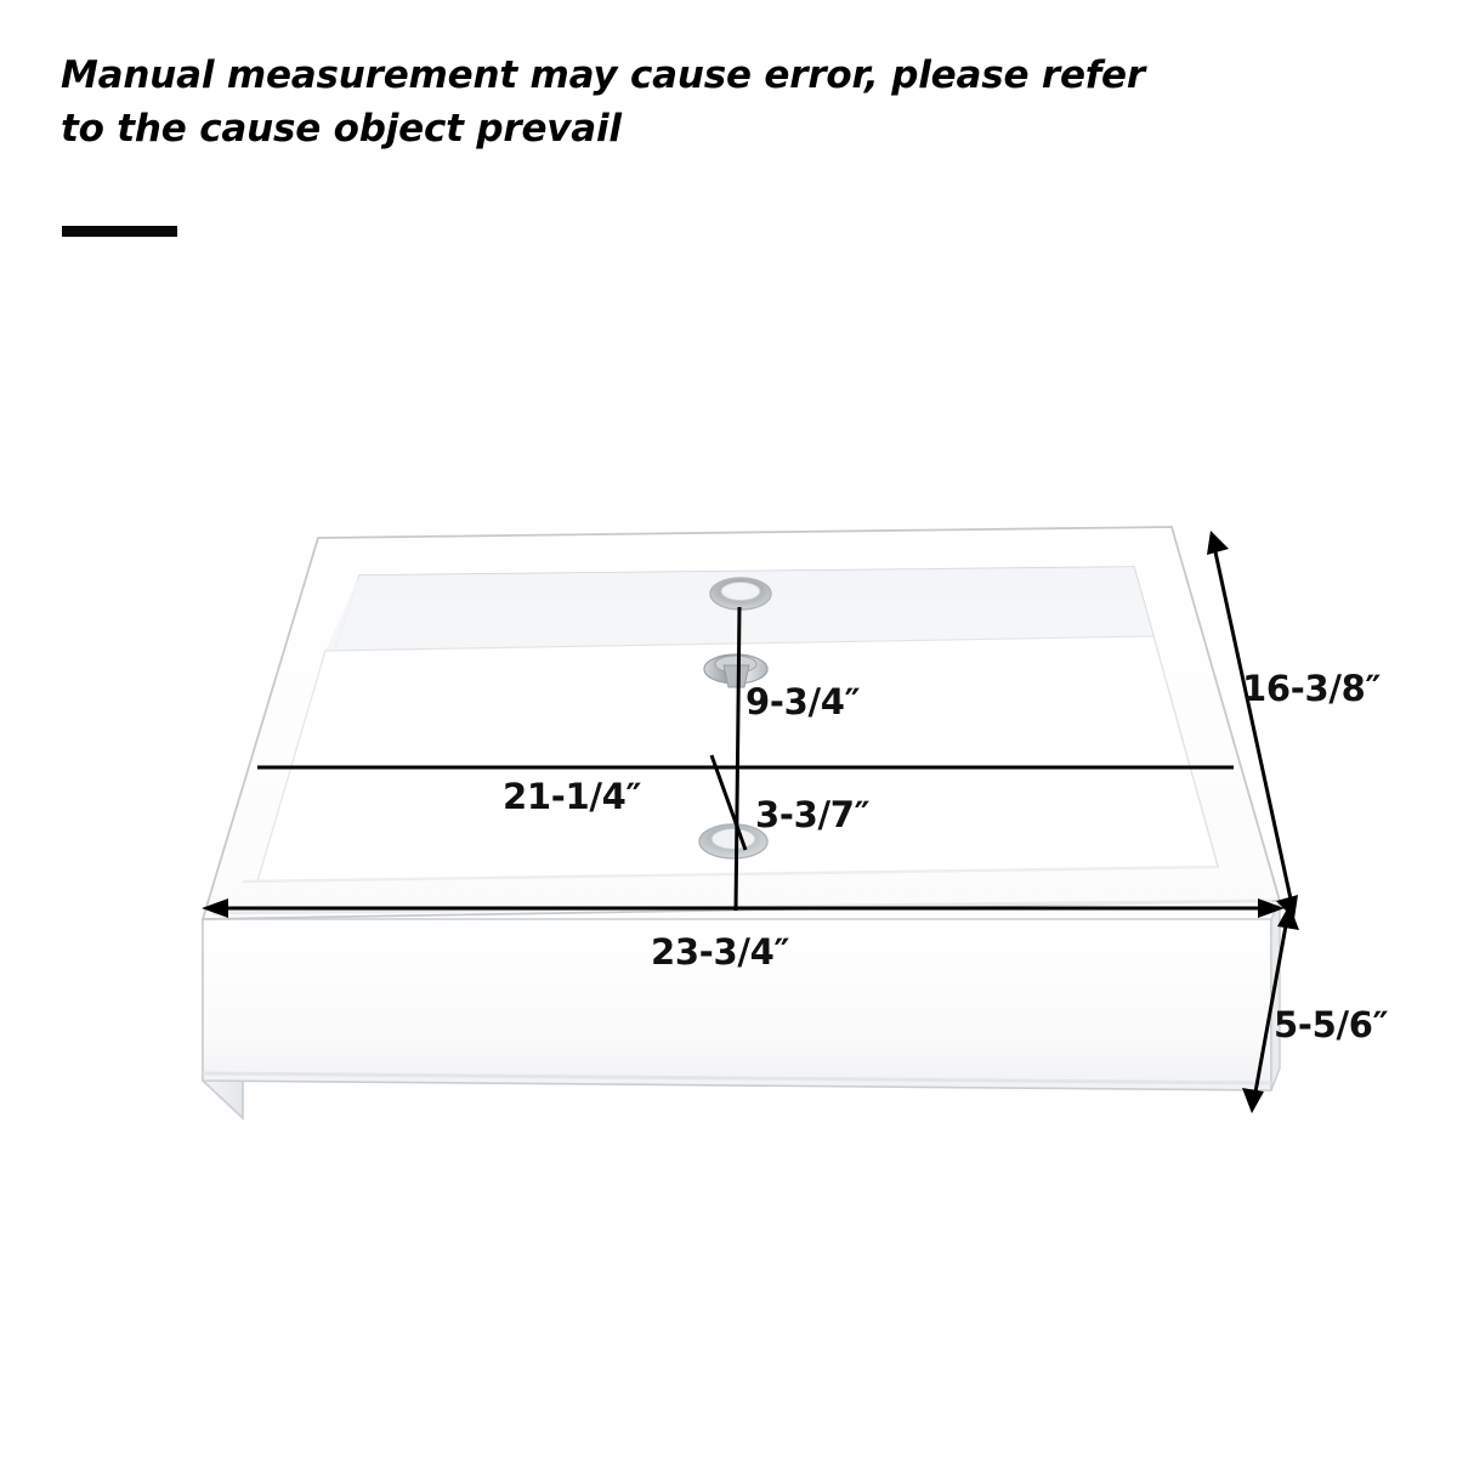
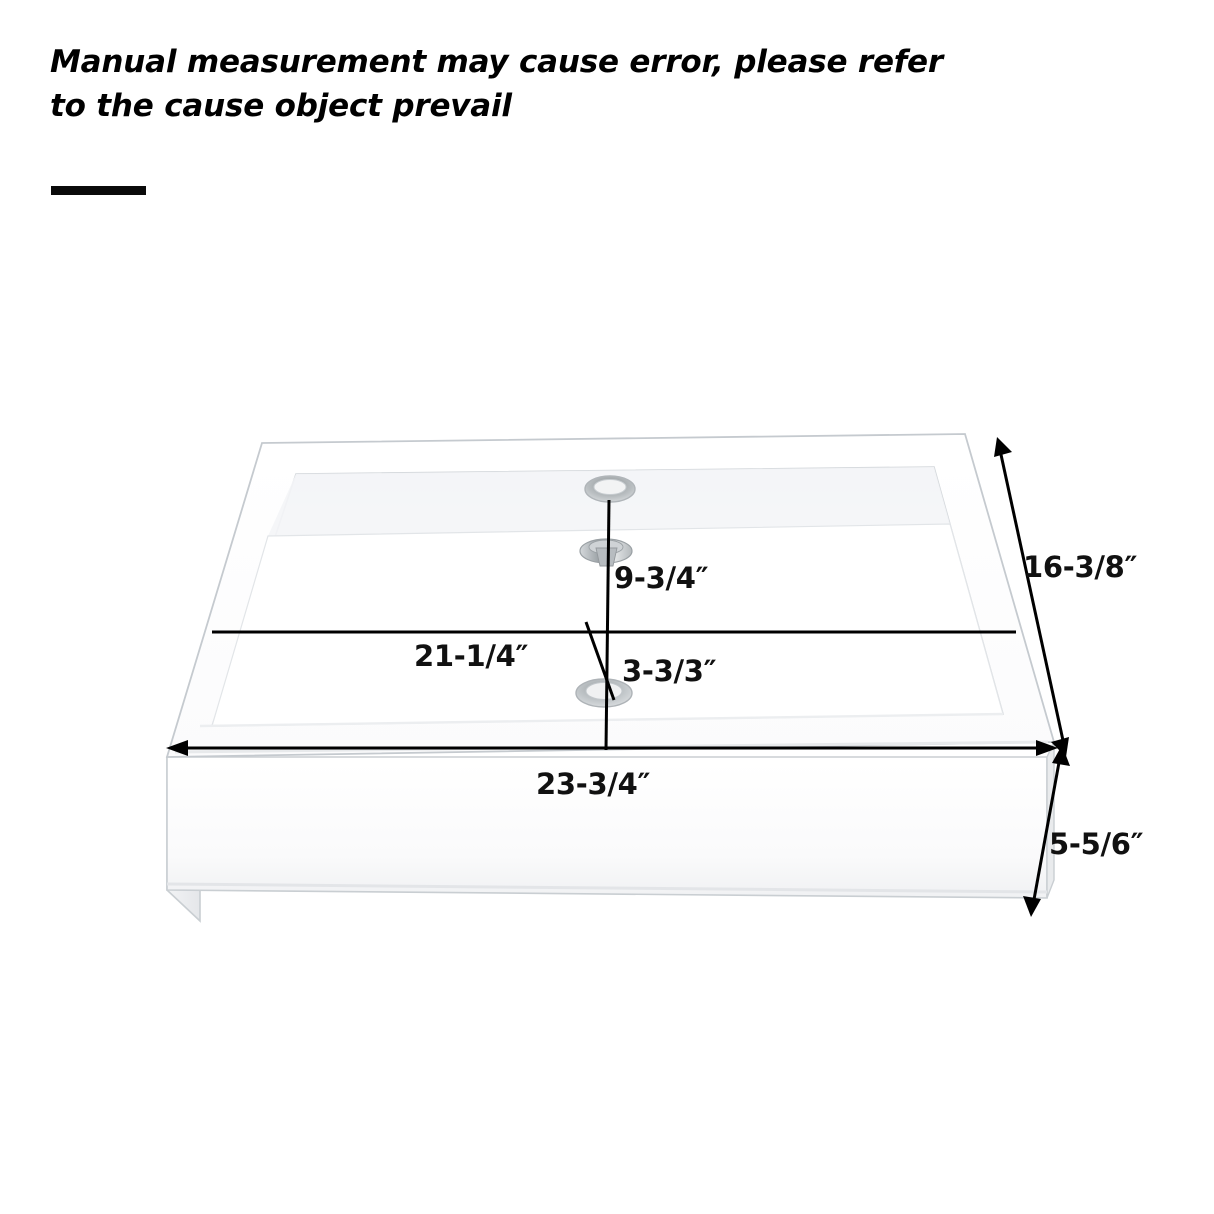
  Manual measurement may cause error, please refer
  to the cause object prevail
  23-3/4″
  16-3/8″
  21-1/4″
  5-5/6″
  9-3/4″
- 3-3/7″
+ 3-3/3″
